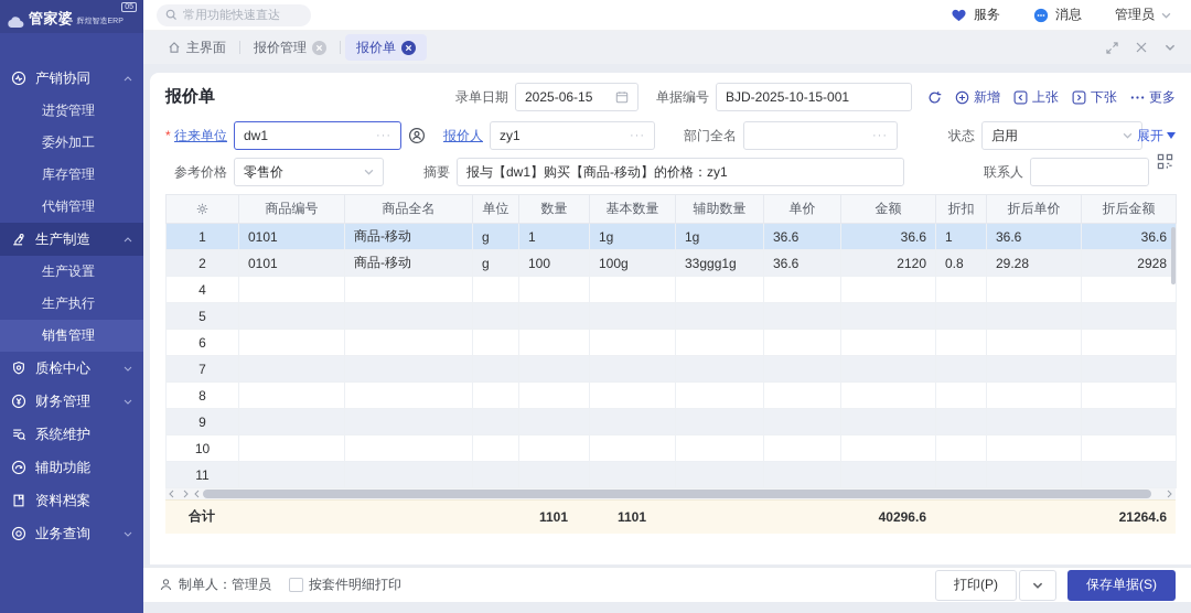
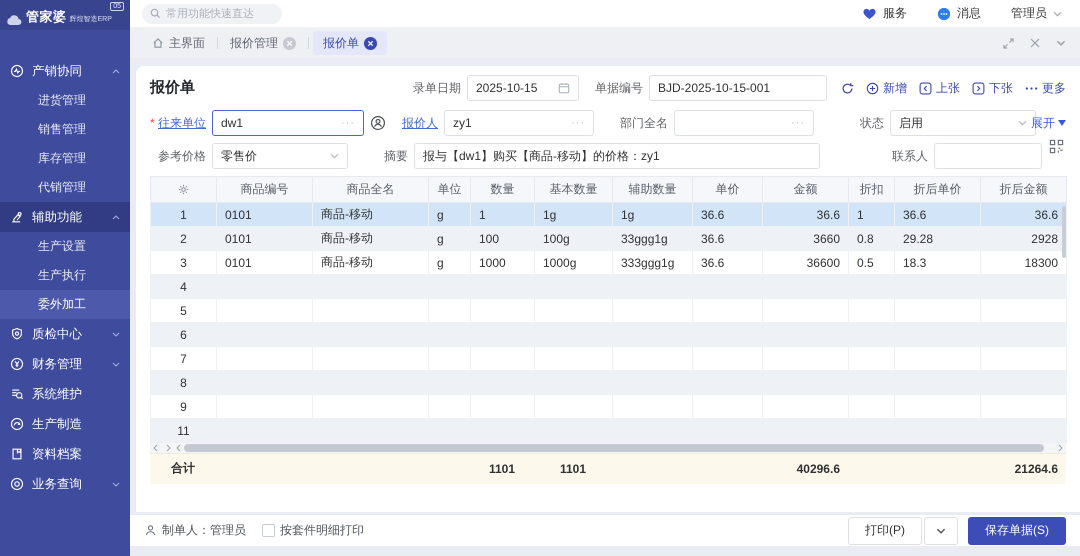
  管家婆
  产销协同
  进货管理
- 委外加工
+ 销售管理
  库存管理
  代销管理
- 生产制造
+ 辅助功能
  生产设置
  生产执行
- 销售管理
+ 委外加工
  质检中心
  财务管理
  系统维护
- 辅助功能
+ 生产制造
  资料档案
  业务查询
  常用功能快速直达
  服务
  消息
  管理员
  主界面
  报价管理
  报价单
  报价单
  录单日期
- 2025-06-15
+ 2025-10-15
  单据编号
  BJD-2025-10-15-001
  新增
  上张
  下张
  更多
  *
  往来单位
  dw1
  ···
  报价人
  zy1
  ···
  部门全名
  ···
  状态
  启用
  展开
  参考价格
  零售价
  摘要
  报与【dw1】购买【商品-移动】的价格：zy1
  联系人
  	商品编号	商品全名	单位	数量	基本数量	辅助数量	单价	金额	折扣	折后单价	折后金额
  1	0101	商品-移动	g	1	1g	1g	36.6	36.6	1	36.6	36.6
- 2	0101	商品-移动	g	100	100g	33ggg1g	36.6	2120	0.8	29.28	2928
+ 2	0101	商品-移动	g	100	100g	33ggg1g	36.6	3660	0.8	29.28	2928
+ 3	0101	商品-移动	g	1000	1000g	333ggg1g	36.6	36600	0.5	18.3	18300
  4
  5
  6
  7
  8
  9
- 10
  11
  合计				1101	1101			40296.6			21264.6
  制单人：管理员
  按套件明细打印
  打印(P)
  保存单据(S)
